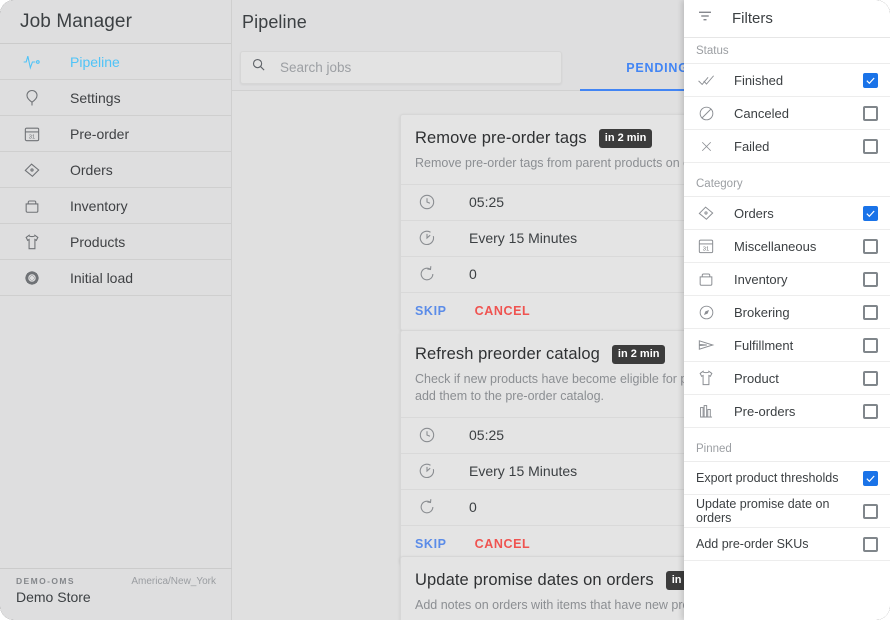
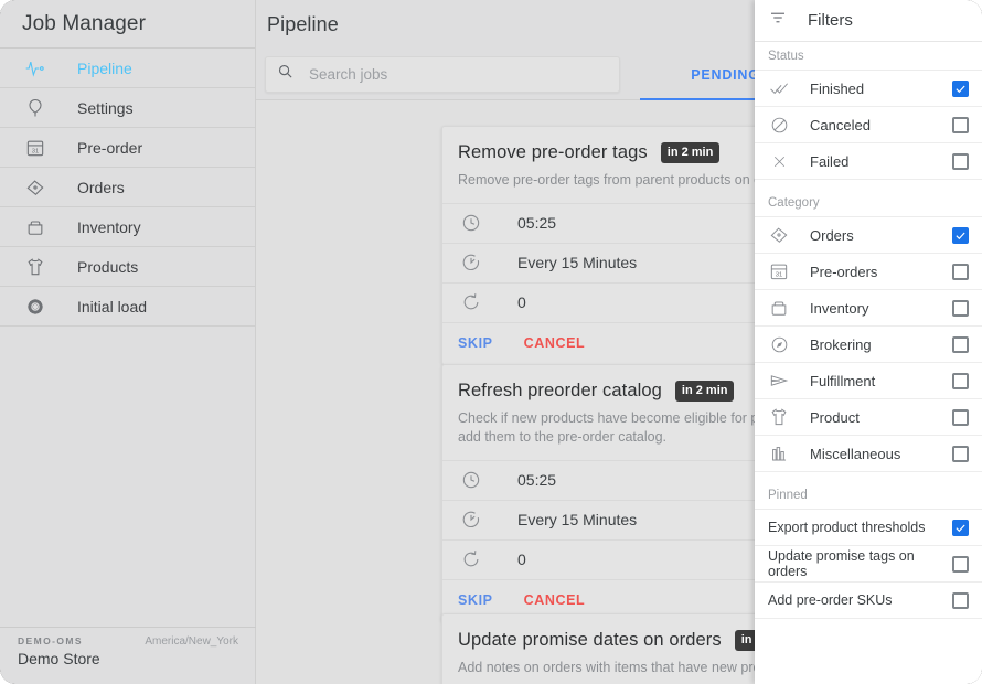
  Job Manager
  Pipeline
  Settings
  Pre-order
  Orders
  Inventory
  Products
  Initial load
  DEMO-OMS
  America/New_York
  Demo Store
  Pipeline
  Search jobs
  PENDIN
  Remove pre-order tags
  in 2 min
  Remove pre-order tags from parent products on
  05:25
  Every 15 Minutes
  0
  SKIP
  CANCEL
  Refresh preorder catalog
  in 2 min
  Check if new products have become eligible for
  add them to the pre-order catalog.
  05:25
  Every 15 Minutes
  0
  SKIP
  CANCEL
  Update promise dates on orders
  Add notes on orders with items that have new pr
  Filters
  Status
  Finished
  Canceled
  Failed
  Category
  Orders
- Miscellaneous
+ Pre-orders
  Inventory
  Brokering
  Fulfillment
  Product
- Pre-orders
+ Miscellaneous
  Pinned
  Export product thresholds
- Update promise date on orders
+ Update promise tags on orders
  Add pre-order SKUs
